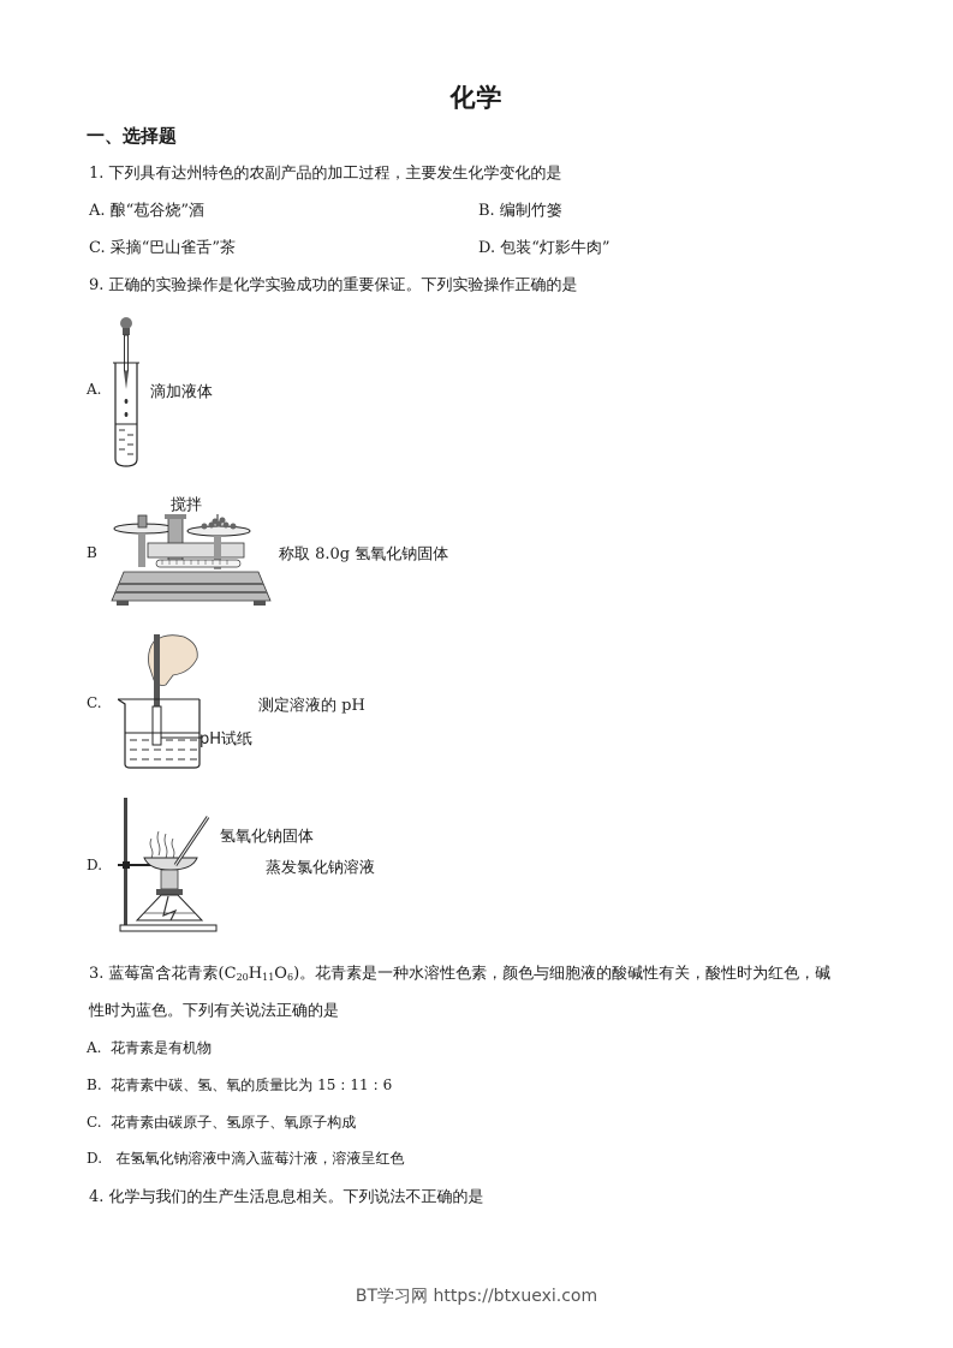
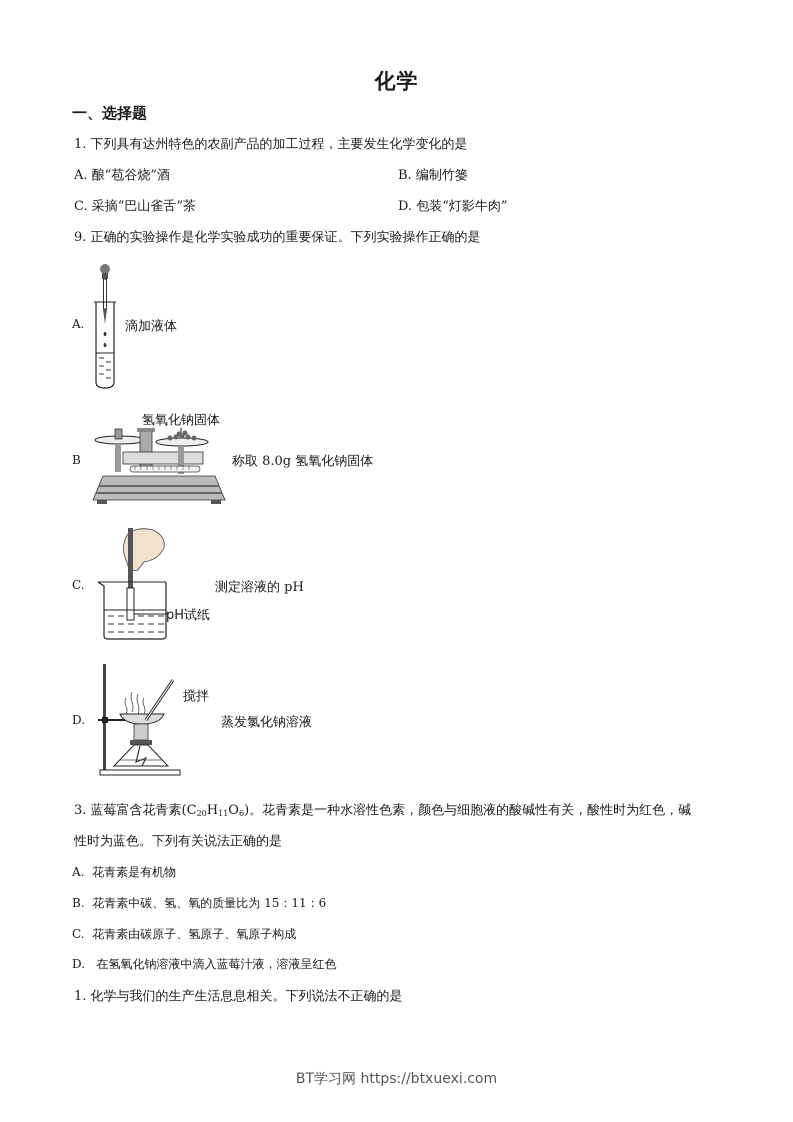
  化学
  一、选择题
  1. 下列具有达州特色的农副产品的加工过程，主要发生化学变化的是
  A. 酿“苞谷烧”酒
  B. 编制竹篓
  C. 采摘“巴山雀舌”茶
  D. 包装“灯影牛肉”
  9. 正确的实验操作是化学实验成功的重要保证。下列实验操作正确的是
  A.
  滴加液体
  B
- 搅拌
+ 氢氧化钠固体
  称取 8.0g 氢氧化钠固体
  C.
  pH试纸
  测定溶液的 pH
  D.
- 氢氧化钠固体
+ 搅拌
  蒸发氯化钠溶液
  3. 蓝莓富含花青素(C20H11O6)。花青素是一种水溶性色素，颜色与细胞液的酸碱性有关，酸性时为红色，碱
  性时为蓝色。下列有关说法正确的是
  A. 花青素是有机物
  B. 花青素中碳、氢、氧的质量比为 15：11：6
  C. 花青素由碳原子、氢原子、氧原子构成
  D. 在氢氧化钠溶液中滴入蓝莓汁液，溶液呈红色
- 4. 化学与我们的生产生活息息相关。下列说法不正确的是
+ 1. 化学与我们的生产生活息息相关。下列说法不正确的是
  BT学习网 https://btxuexi.com
